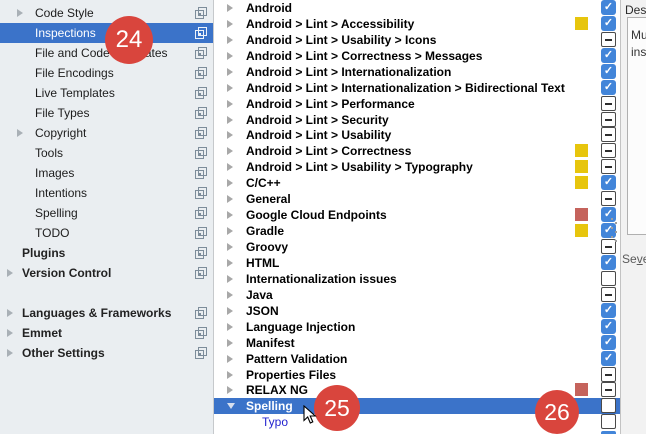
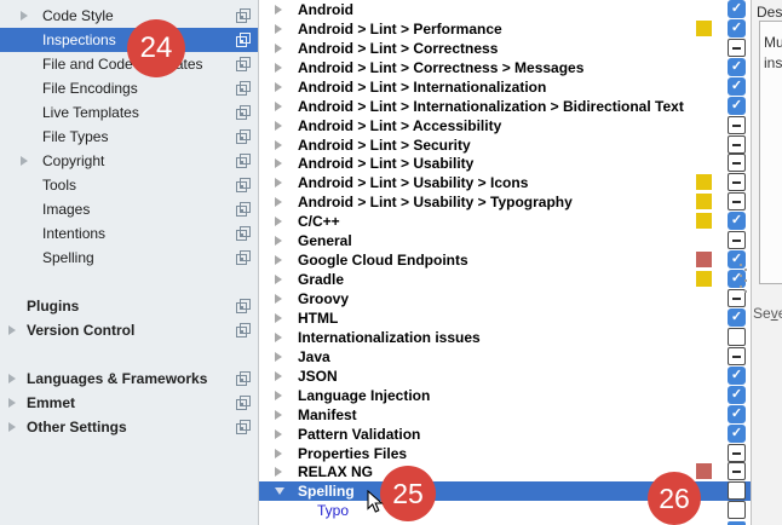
  Code Style
  Inspections
  File and Codetes
  File Encodings
  Live Templates
  File Types
  Copyright
  Tools
  Images
  Intentions
  Spelling
- TODO
  Plugins
  Version Control
  Languages & Frameworks
  Emmet
  Other Settings
  Android
  ✓
- Android > Lint > Accessibility
+ Android > Lint > Performance
  ✓
- Android > Lint > Usability > Icons
+ Android > Lint > Correctness
  Android > Lint > Correctness > Messages
  ✓
  Android > Lint > Internationalization
  ✓
  Android > Lint > Internationalization > Bidirectional Text
  ✓
- Android > Lint > Performance
+ Android > Lint > Accessibility
  Android > Lint > Security
  Android > Lint > Usability
- Android > Lint > Correctness
+ Android > Lint > Usability > Icons
  Android > Lint > Usability > Typography
  C/C++
  ✓
  General
  Google Cloud Endpoints
  ✓
  Gradle
  ✓
  Groovy
  HTML
  ✓
  Internationalization issues
  Java
  JSON
  ✓
  Language Injection
  ✓
  Manifest
  ✓
  Pattern Validation
  ✓
  Properties Files
  RELAX NG
  Spelling
  Typo
  ins
  24
  25
  26
